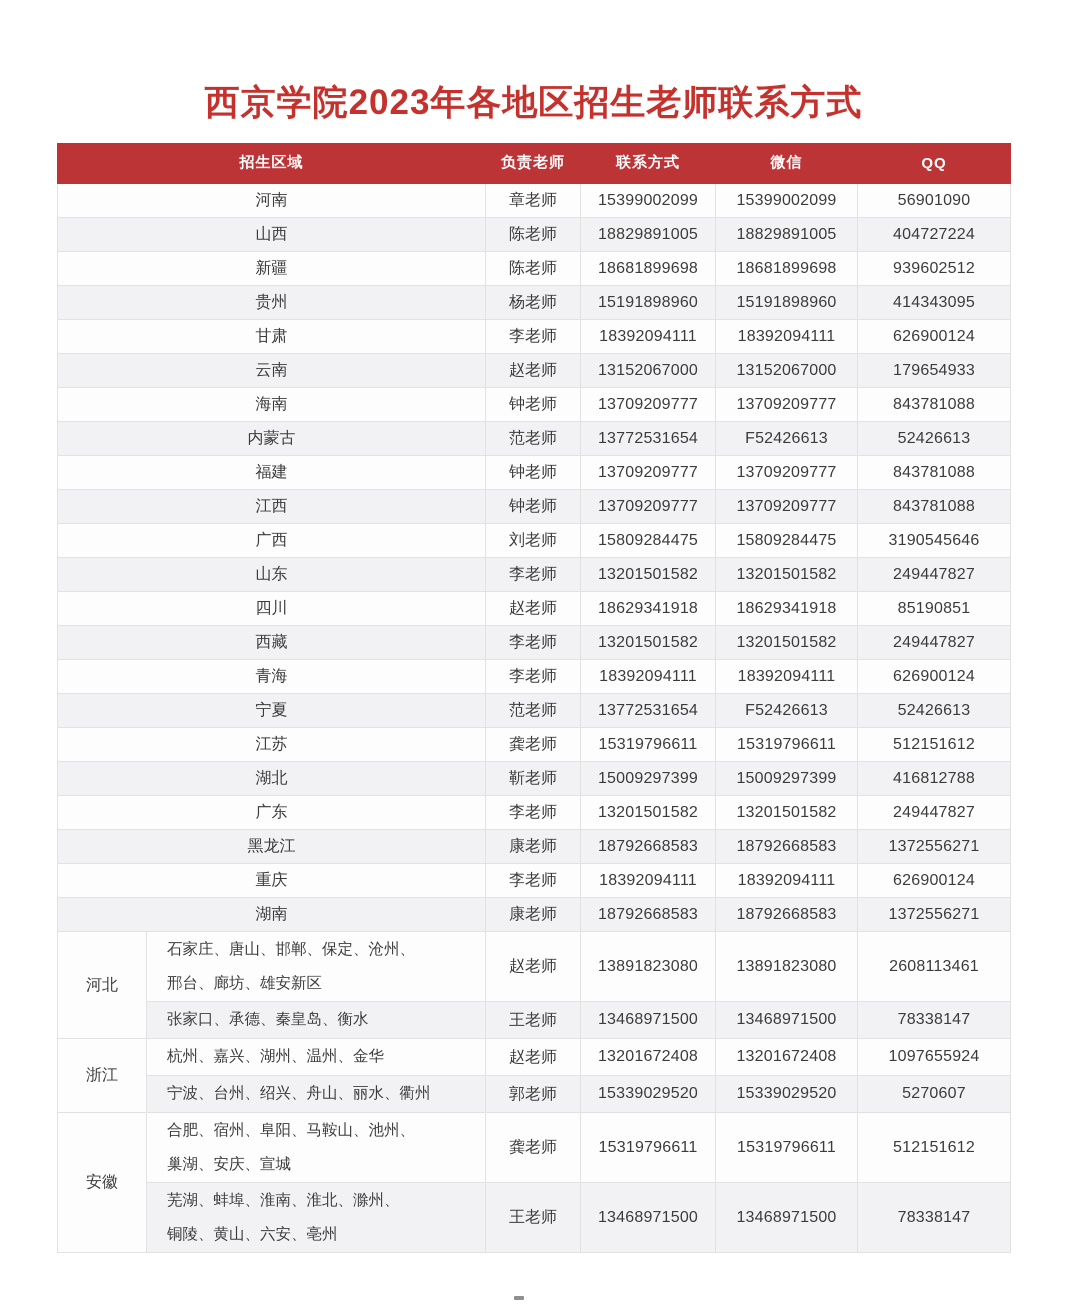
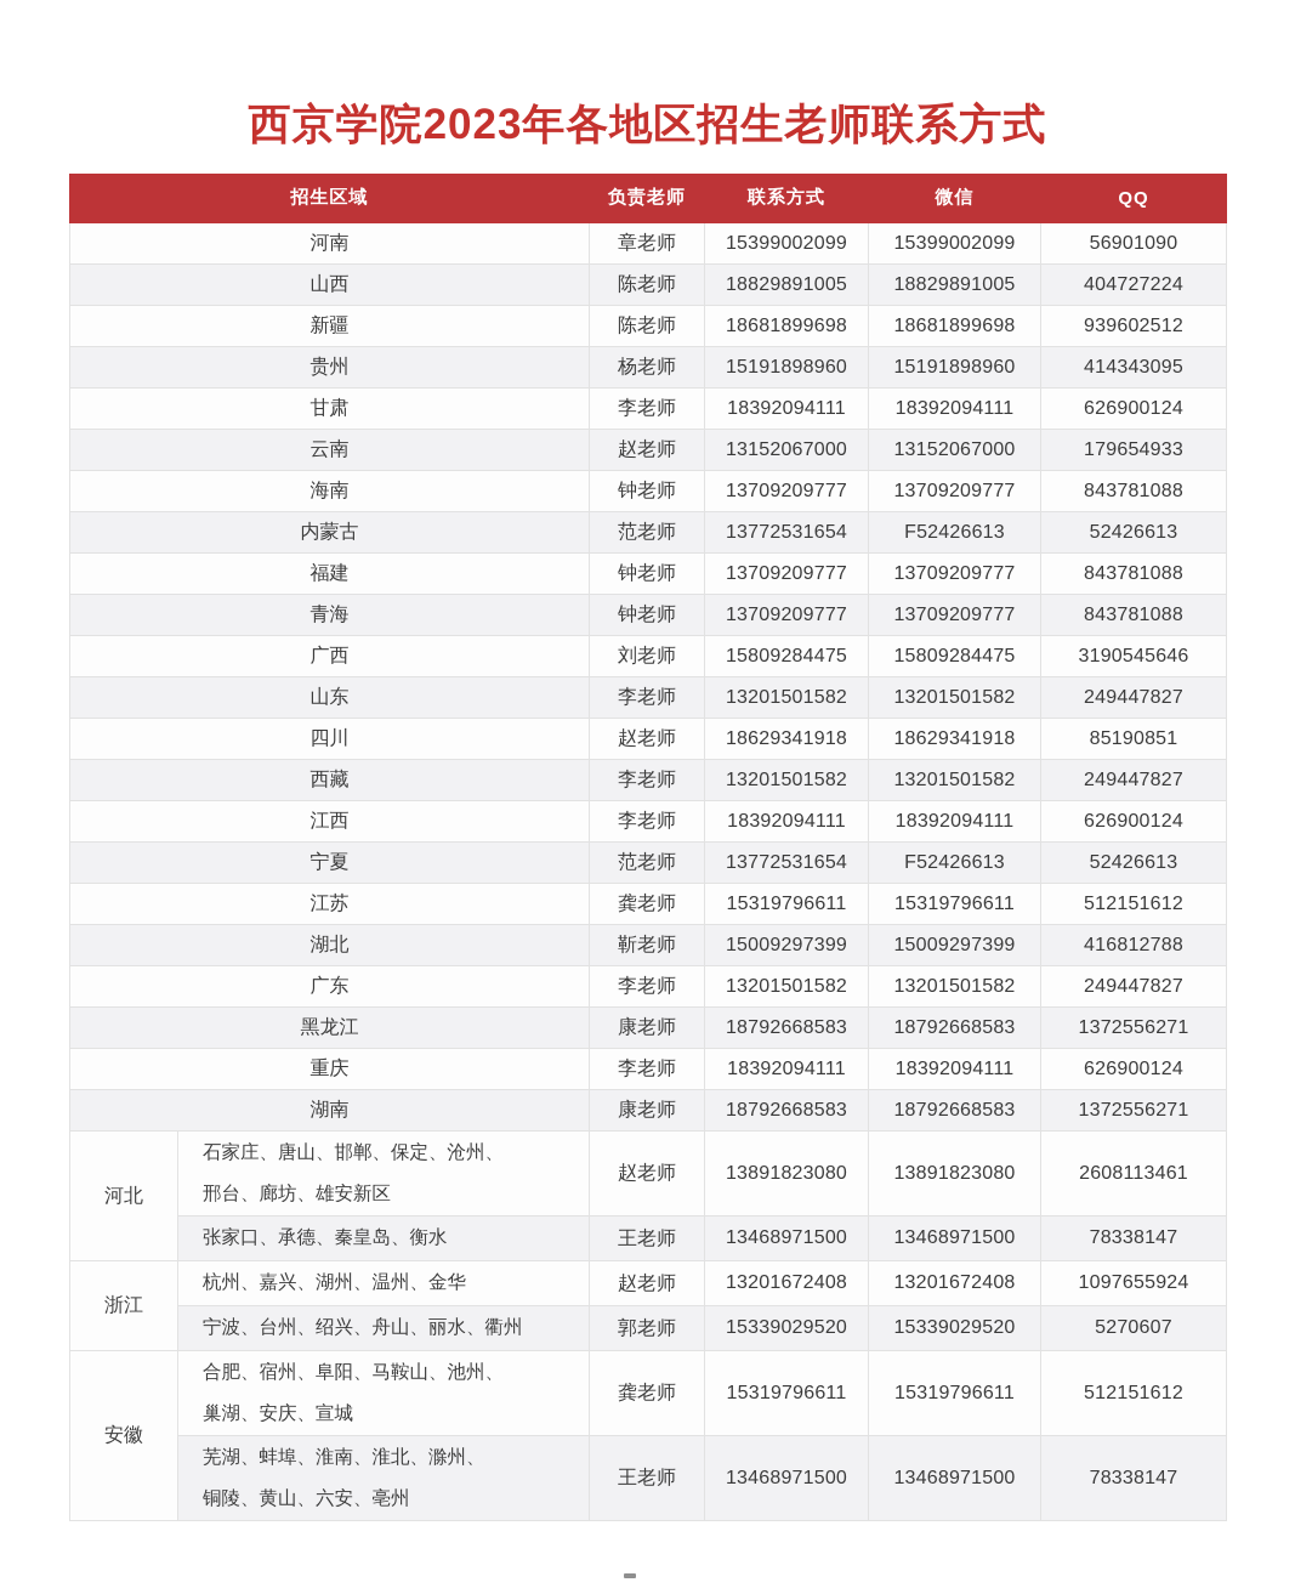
  西京学院2023年各地区招生老师联系方式
  招生区域	负责老师	联系方式	微信	QQ
  河南	章老师	15399002099	15399002099	56901090
  山西	陈老师	18829891005	18829891005	404727224
  新疆	陈老师	18681899698	18681899698	939602512
  贵州	杨老师	15191898960	15191898960	414343095
  甘肃	李老师	18392094111	18392094111	626900124
  云南	赵老师	13152067000	13152067000	179654933
  海南	钟老师	13709209777	13709209777	843781088
  内蒙古	范老师	13772531654	F52426613	52426613
  福建	钟老师	13709209777	13709209777	843781088
- 江西	钟老师	13709209777	13709209777	843781088
+ 青海	钟老师	13709209777	13709209777	843781088
  广西	刘老师	15809284475	15809284475	3190545646
  山东	李老师	13201501582	13201501582	249447827
  四川	赵老师	18629341918	18629341918	85190851
  西藏	李老师	13201501582	13201501582	249447827
- 青海	李老师	18392094111	18392094111	626900124
+ 江西	李老师	18392094111	18392094111	626900124
  宁夏	范老师	13772531654	F52426613	52426613
  江苏	龚老师	15319796611	15319796611	512151612
  湖北	靳老师	15009297399	15009297399	416812788
  广东	李老师	13201501582	13201501582	249447827
  黑龙江	康老师	18792668583	18792668583	1372556271
  重庆	李老师	18392094111	18392094111	626900124
  湖南	康老师	18792668583	18792668583	1372556271
  河北	石家庄、唐山、邯郸、保定、沧州、 邢台、廊坊、雄安新区	赵老师	13891823080	13891823080	2608113461
  张家口、承德、秦皇岛、衡水	王老师	13468971500	13468971500	78338147
  浙江	杭州、嘉兴、湖州、温州、金华	赵老师	13201672408	13201672408	1097655924
  宁波、台州、绍兴、舟山、丽水、衢州	郭老师	15339029520	15339029520	5270607
  安徽	合肥、宿州、阜阳、马鞍山、池州、 巢湖、安庆、宣城	龚老师	15319796611	15319796611	512151612
  芜湖、蚌埠、淮南、淮北、滁州、 铜陵、黄山、六安、亳州	王老师	13468971500	13468971500	78338147
